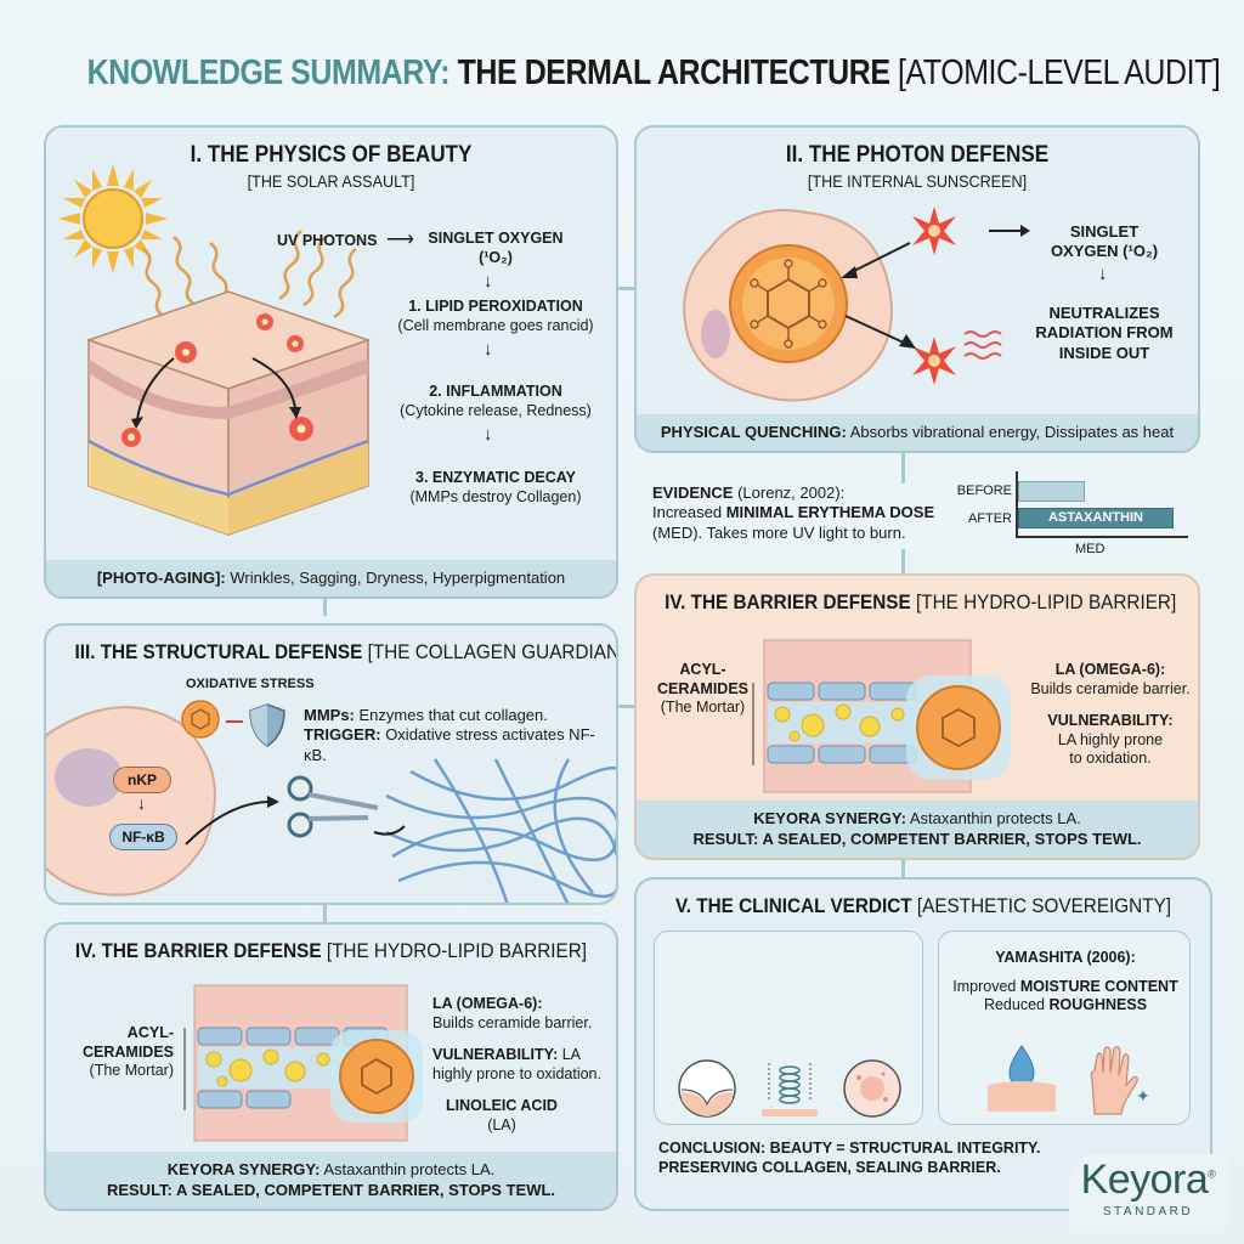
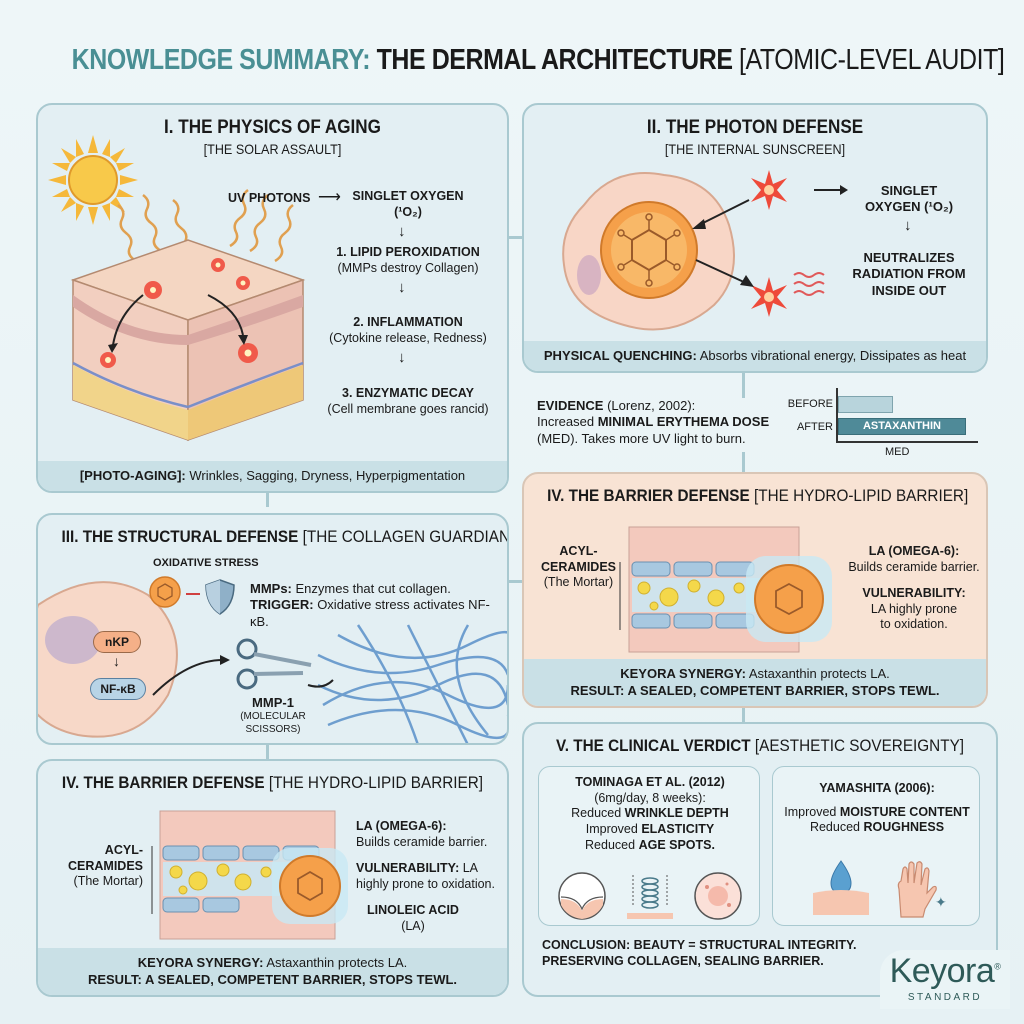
  KNOWLEDGE SUMMARY: THE DERMAL ARCHITECTURE [ATOMIC-LEVEL AUDIT]
- I. THE PHYSICS OF BEAUTY
+ I. THE PHYSICS OF AGING
  [THE SOLAR ASSAULT]
  UV PHOTONS
  ⟶
  SINGLET OXYGEN
  (¹O₂)
  ↓
  1. LIPID PEROXIDATION
- (Cell membrane goes rancid)
+ (MMPs destroy Collagen)
  ↓
  2. INFLAMMATION
  (Cytokine release, Redness)
  ↓
  3. ENZYMATIC DECAY
- (MMPs destroy Collagen)
+ (Cell membrane goes rancid)
  [PHOTO-AGING]: Wrinkles, Sagging, Dryness, Hyperpigmentation
  II. THE PHOTON DEFENSE
  [THE INTERNAL SUNSCREEN]
  SINGLET
  OXYGEN (¹O₂)
  ↓
  NEUTRALIZES
  RADIATION FROM
  INSIDE OUT
  PHYSICAL QUENCHING: Absorbs vibrational energy, Dissipates as heat
  EVIDENCE (Lorenz, 2002):
  Increased MINIMAL ERYTHEMA DOSE
  (MED). Takes more UV light to burn.
  BEFORE
  AFTER
  ASTAXANTHIN
  MED
  IV. THE BARRIER DEFENSE [THE HYDRO-LIPID BARRIER]
  ACYL-
  CERAMIDES
  (The Mortar)
  LA (OMEGA-6):
  Builds ceramide barrier.
  VULNERABILITY:
  LA highly prone
  to oxidation.
  KEYORA SYNERGY: Astaxanthin protects LA.
  RESULT: A SEALED, COMPETENT BARRIER, STOPS TEWL.
  III. THE STRUCTURAL DEFENSE [THE COLLAGEN GUARDIAN
  OXIDATIVE STRESS
  MMPs: Enzymes that cut collagen.
  TRIGGER: Oxidative stress activates NF-κB.
  nKP
  ↓
  NF-κB
+ MMP-1
+ (MOLECULAR SCISSORS)
  IV. THE BARRIER DEFENSE [THE HYDRO-LIPID BARRIER]
  ACYL-
  CERAMIDES
  (The Mortar)
  LA (OMEGA-6):
  Builds ceramide barrier.
  VULNERABILITY: LA
  highly prone to oxidation.
  LINOLEIC ACID
  (LA)
  KEYORA SYNERGY: Astaxanthin protects LA.
  RESULT: A SEALED, COMPETENT BARRIER, STOPS TEWL.
  V. THE CLINICAL VERDICT [AESTHETIC SOVEREIGNTY]
+ TOMINAGA ET AL. (2012)
+ (6mg/day, 8 weeks):
+ Reduced WRINKLE DEPTH
+ Improved ELASTICITY
+ Reduced AGE SPOTS.
  YAMASHITA (2006):
  Improved MOISTURE CONTENT
  Reduced ROUGHNESS
  ✦
  CONCLUSION: BEAUTY = STRUCTURAL INTEGRITY.
  PRESERVING COLLAGEN, SEALING BARRIER.
  Keyora®
  STANDARD
